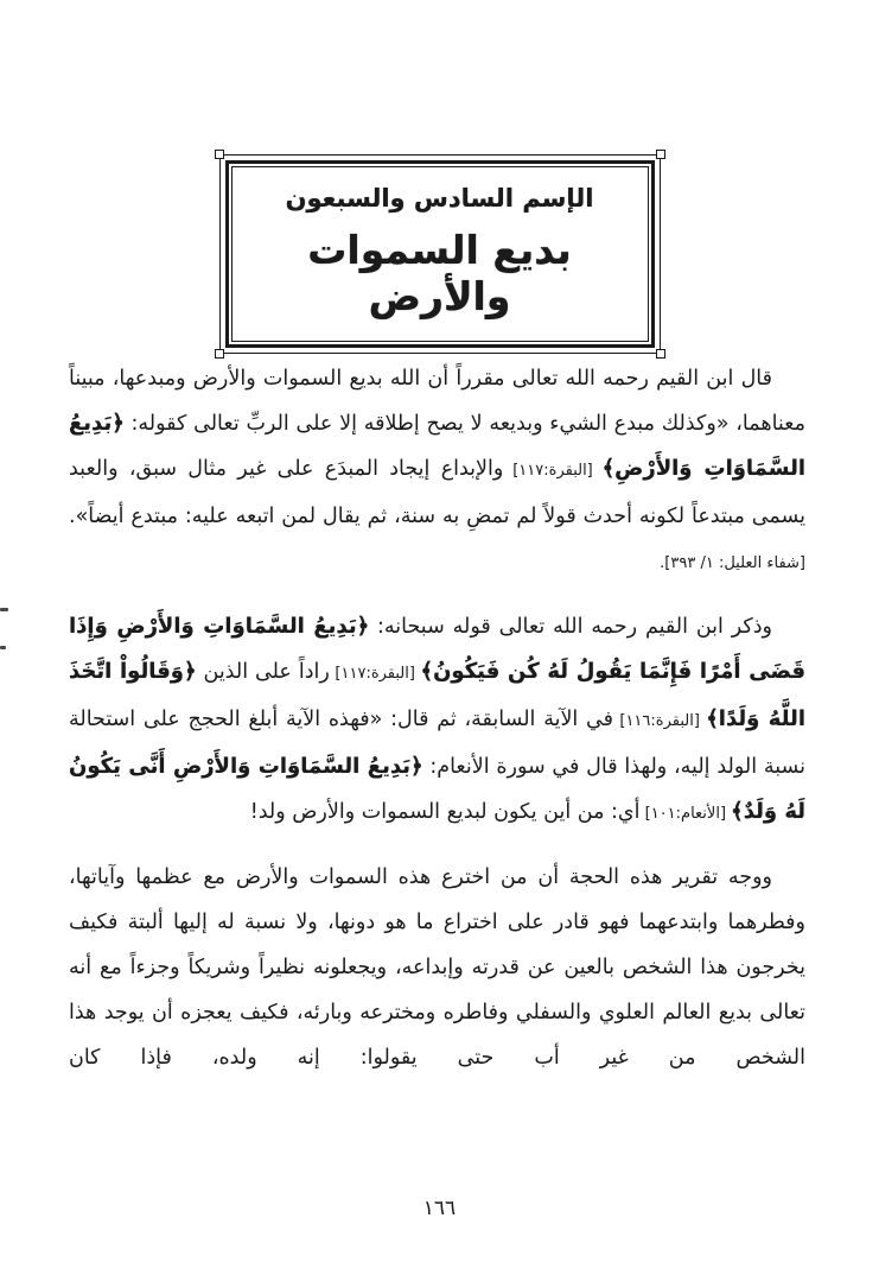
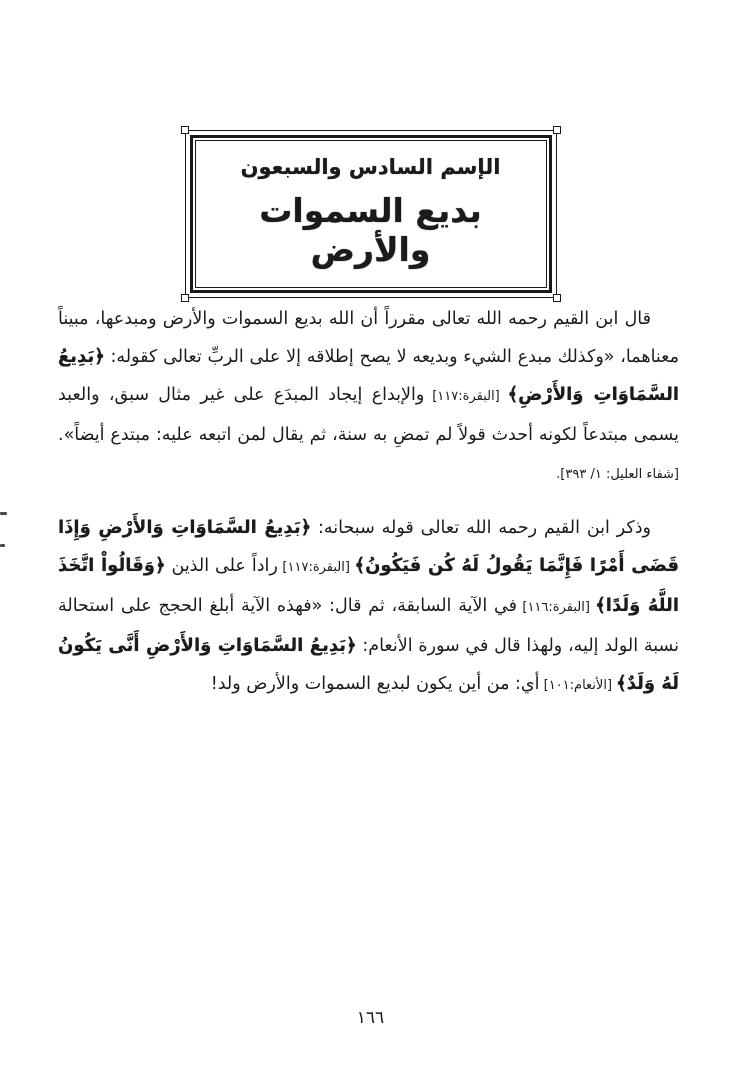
  الإسم السادس والسبعون
  بديع السموات والأرض
  قال ابن القيم رحمه الله تعالى مقرراً أن الله بديع السموات والأرض ومبدعها، مبيناً معناهما، «وكذلك مبدع الشيء وبديعه لا يصح إطلاقه إلا على الربِّ تعالى كقوله: ﴿بَدِيعُ السَّمَاوَاتِ وَالأَرْضِ﴾ [البقرة:١١٧] والإبداع إيجاد المبدَع على غير مثال سبق، والعبد يسمى مبتدعاً لكونه أحدث قولاً لم تمضِ به سنة، ثم يقال لمن اتبعه عليه: مبتدع أيضاً». [شفاء العليل: ١/ ٣٩٣].
  وذكر ابن القيم رحمه الله تعالى قوله سبحانه: ﴿بَدِيعُ السَّمَاوَاتِ وَالأَرْضِ وَإِذَا قَضَى أَمْرًا فَإِنَّمَا يَقُولُ لَهُ كُن فَيَكُونُ﴾ [البقرة:١١٧] راداً على الذين ﴿وَقَالُواْ اتَّخَذَ اللَّهُ وَلَدًا﴾ [البقرة:١١٦] في الآية السابقة، ثم قال: «فهذه الآية أبلغ الحجج على استحالة نسبة الولد إليه، ولهذا قال في سورة الأنعام: ﴿بَدِيعُ السَّمَاوَاتِ وَالأَرْضِ أَنَّى يَكُونُ لَهُ وَلَدٌ﴾ [الأنعام:١٠١] أي: من أين يكون لبديع السموات والأرض ولد!
- ووجه تقرير هذه الحجة أن من اخترع هذه السموات والأرض مع عظمها وآياتها، وفطرهما وابتدعهما فهو قادر على اختراع ما هو دونها، ولا نسبة له إليها ألبتة فكيف يخرجون هذا الشخص بالعين عن قدرته وإبداعه، ويجعلونه نظيراً وشريكاً وجزءاً مع أنه تعالى بديع العالم العلوي والسفلي وفاطره ومخترعه وبارئه، فكيف يعجزه أن يوجد هذا الشخص من غير أب حتى يقولوا: إنه ولده، فإذا كان
  ١٦٦
